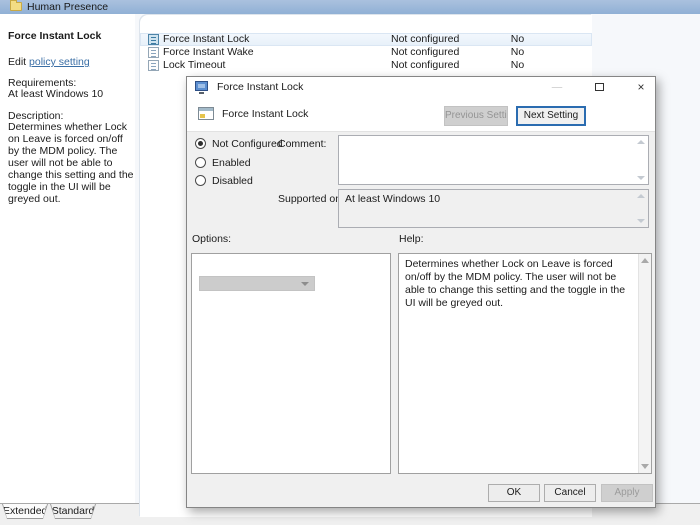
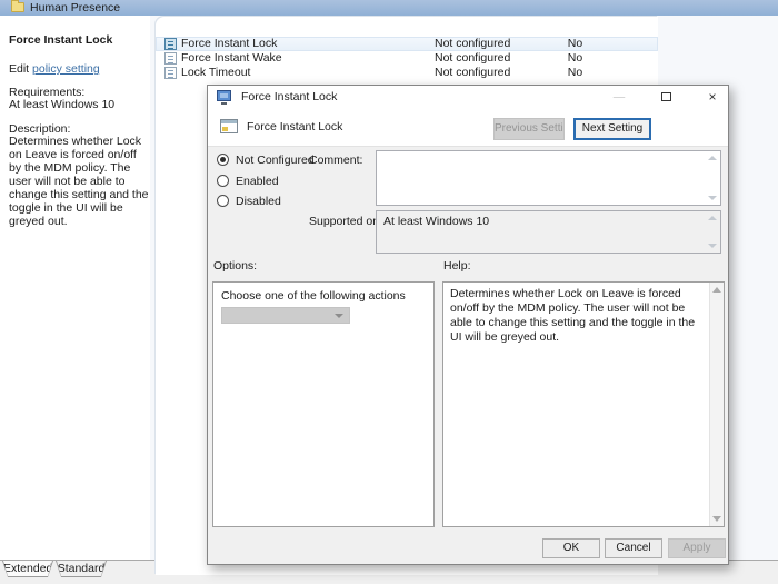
  Human Presence
  Force Instant Lock
  Edit policy setting
  Requirements:
  At least Windows 10
  Description:
  Determines whether Lock on Leave is forced on/off by the MDM policy. The user will not be able to change this setting and the toggle in the UI will be greyed out.
  Force Instant Lock
  Not configured
  No
  Force Instant Wake
  Not configured
  No
  Lock Timeout
  Not configured
  No
  Extended
  Standard
  Force Instant Lock
  —
  ×
  Force Instant Lock
  Previous Setti
  Next Setting
  Not Configured
  Enabled
  Disabled
  Comment:
  Supported o
  At least Windows 10
  Options:
  Help:
+ Choose one of the following actions
  Determines whether Lock on Leave is forced on/off by the MDM policy. The user will not be able to change this setting and the toggle in the UI will be greyed out.
  OK
  Cancel
  Apply
